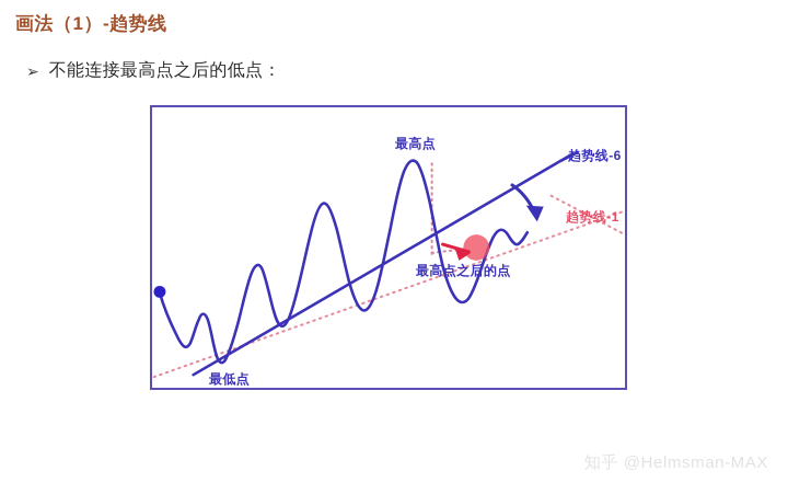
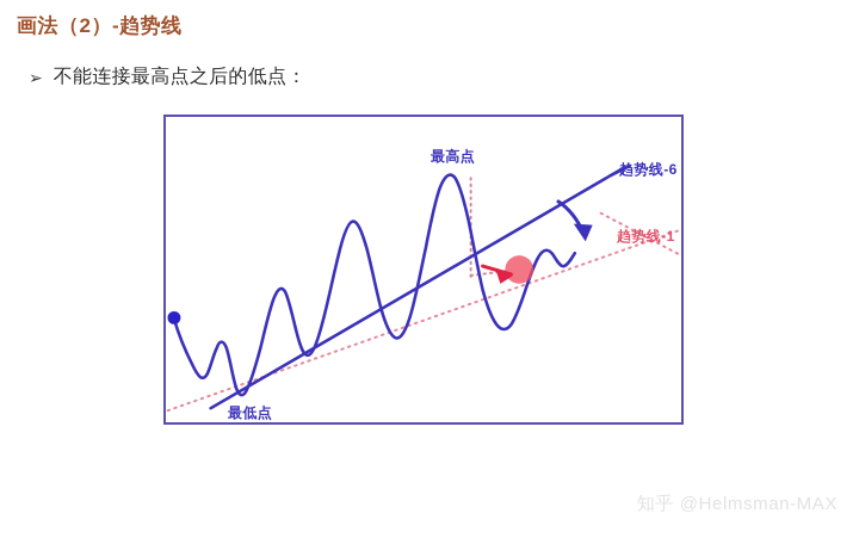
- 画法（1）-趋势线
+ 画法（2）-趋势线
  ➢
  不能连接最高点之后的低点：
  最高点
  趋势线-6
  趋势线-1
- 最高点之后的点
  最低点
  知乎 @Helmsman-MAX
